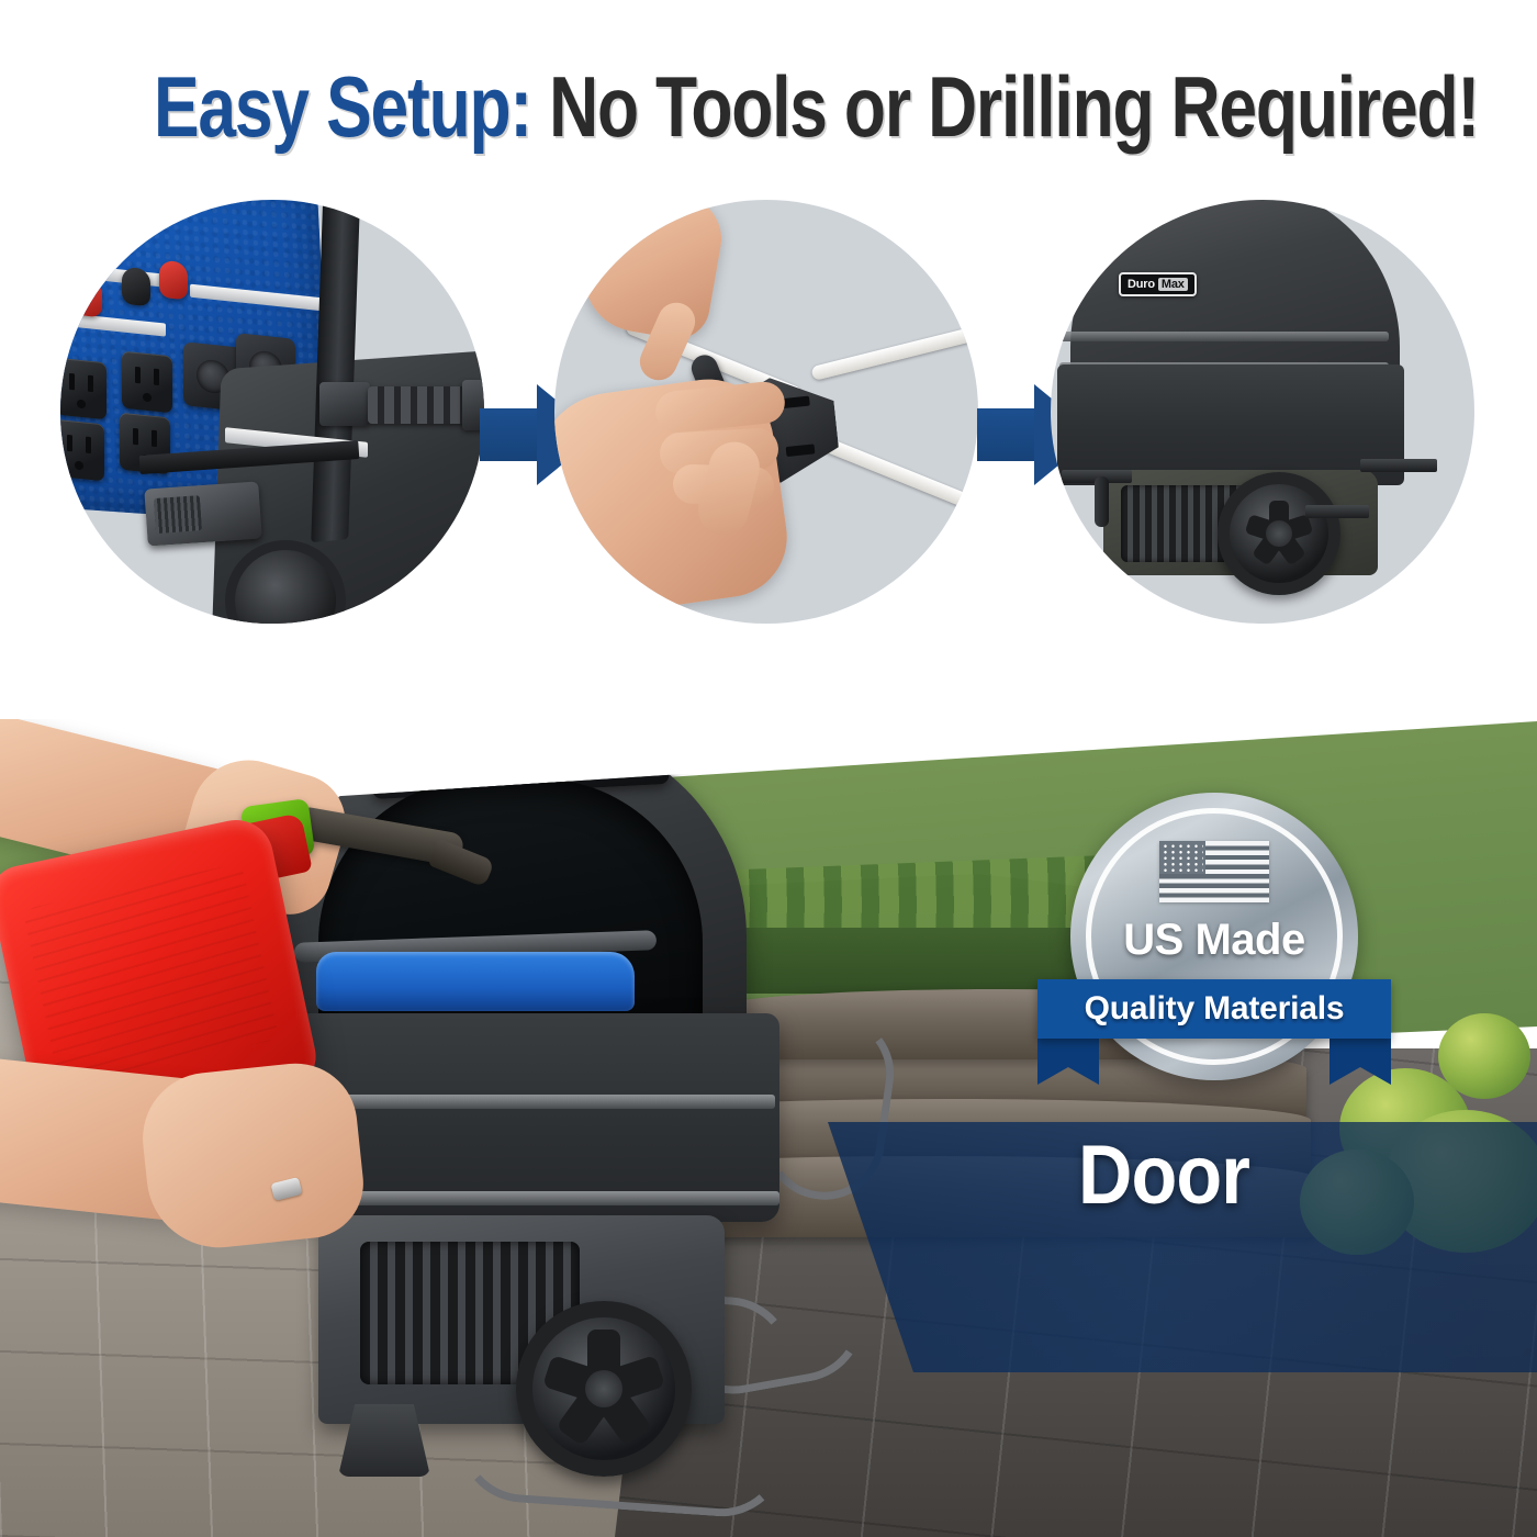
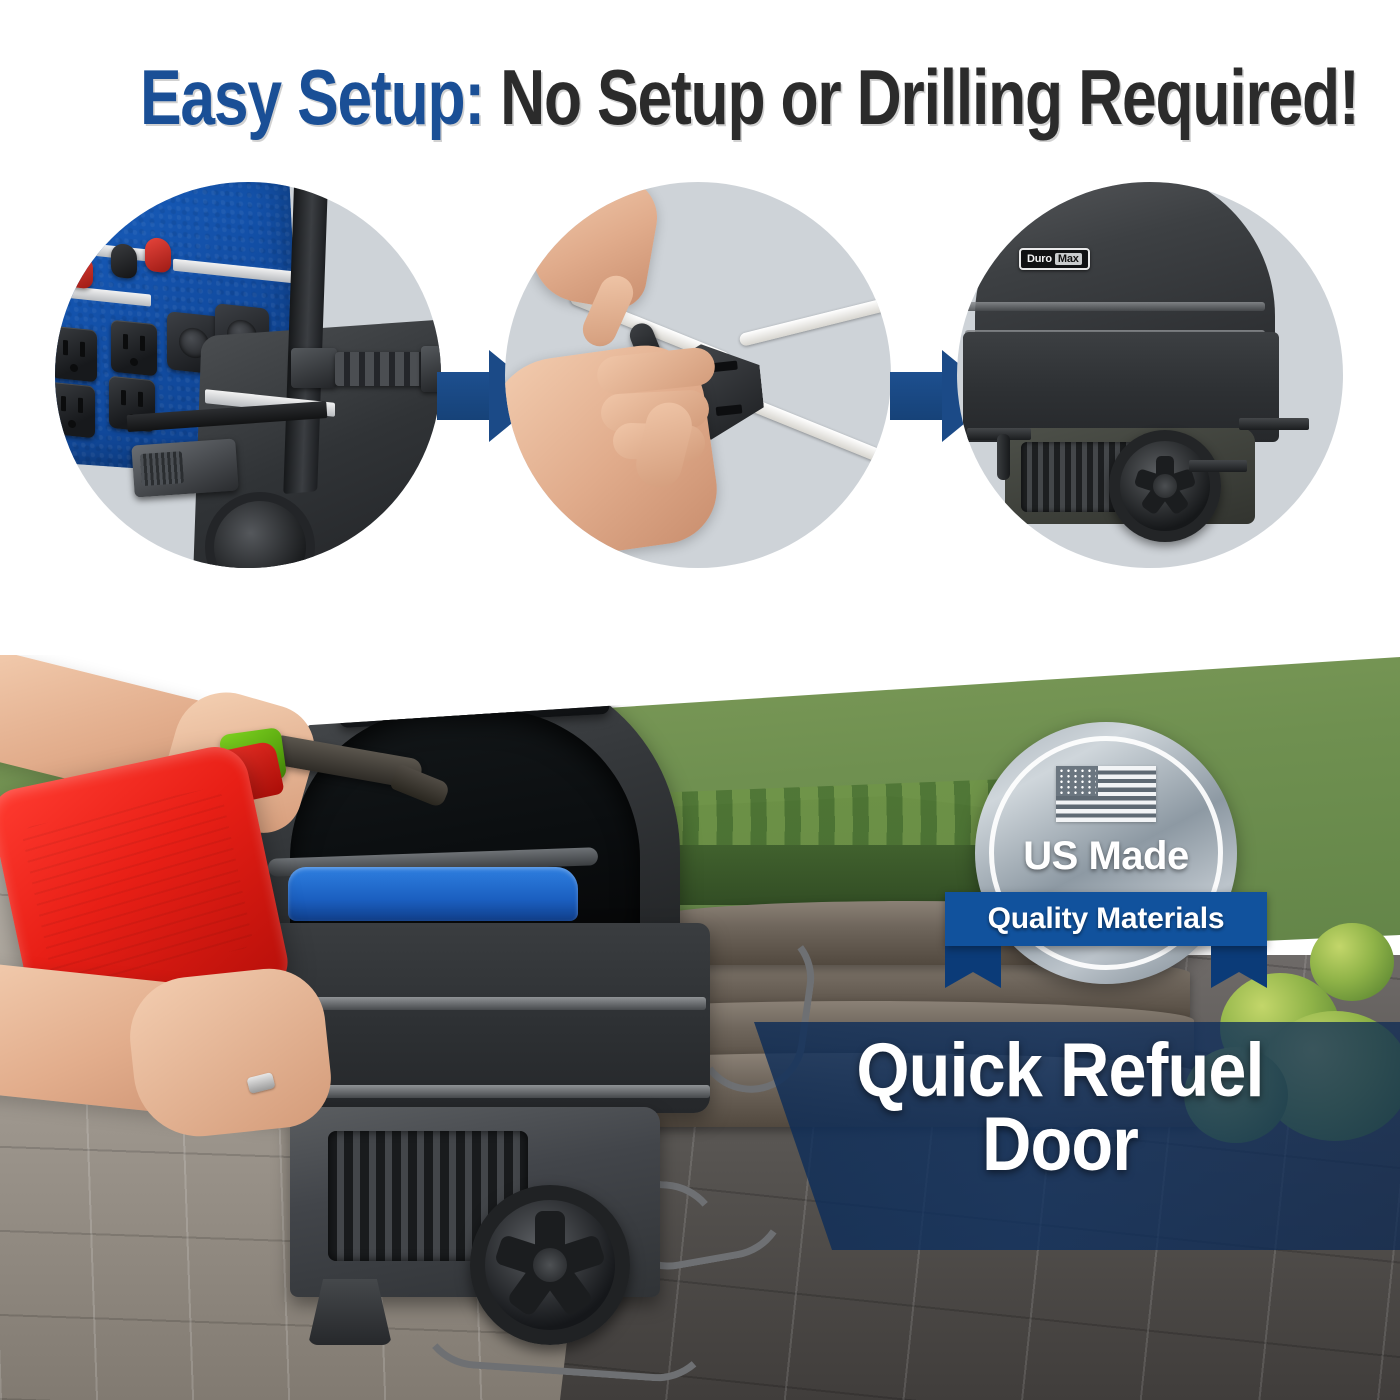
- Easy Setup: No Tools or Drilling Required!
+ Easy Setup: No Setup or Drilling Required!
  Duro
  Max
  US Made
  Quality Materials
+ Quick Refuel
  Door
